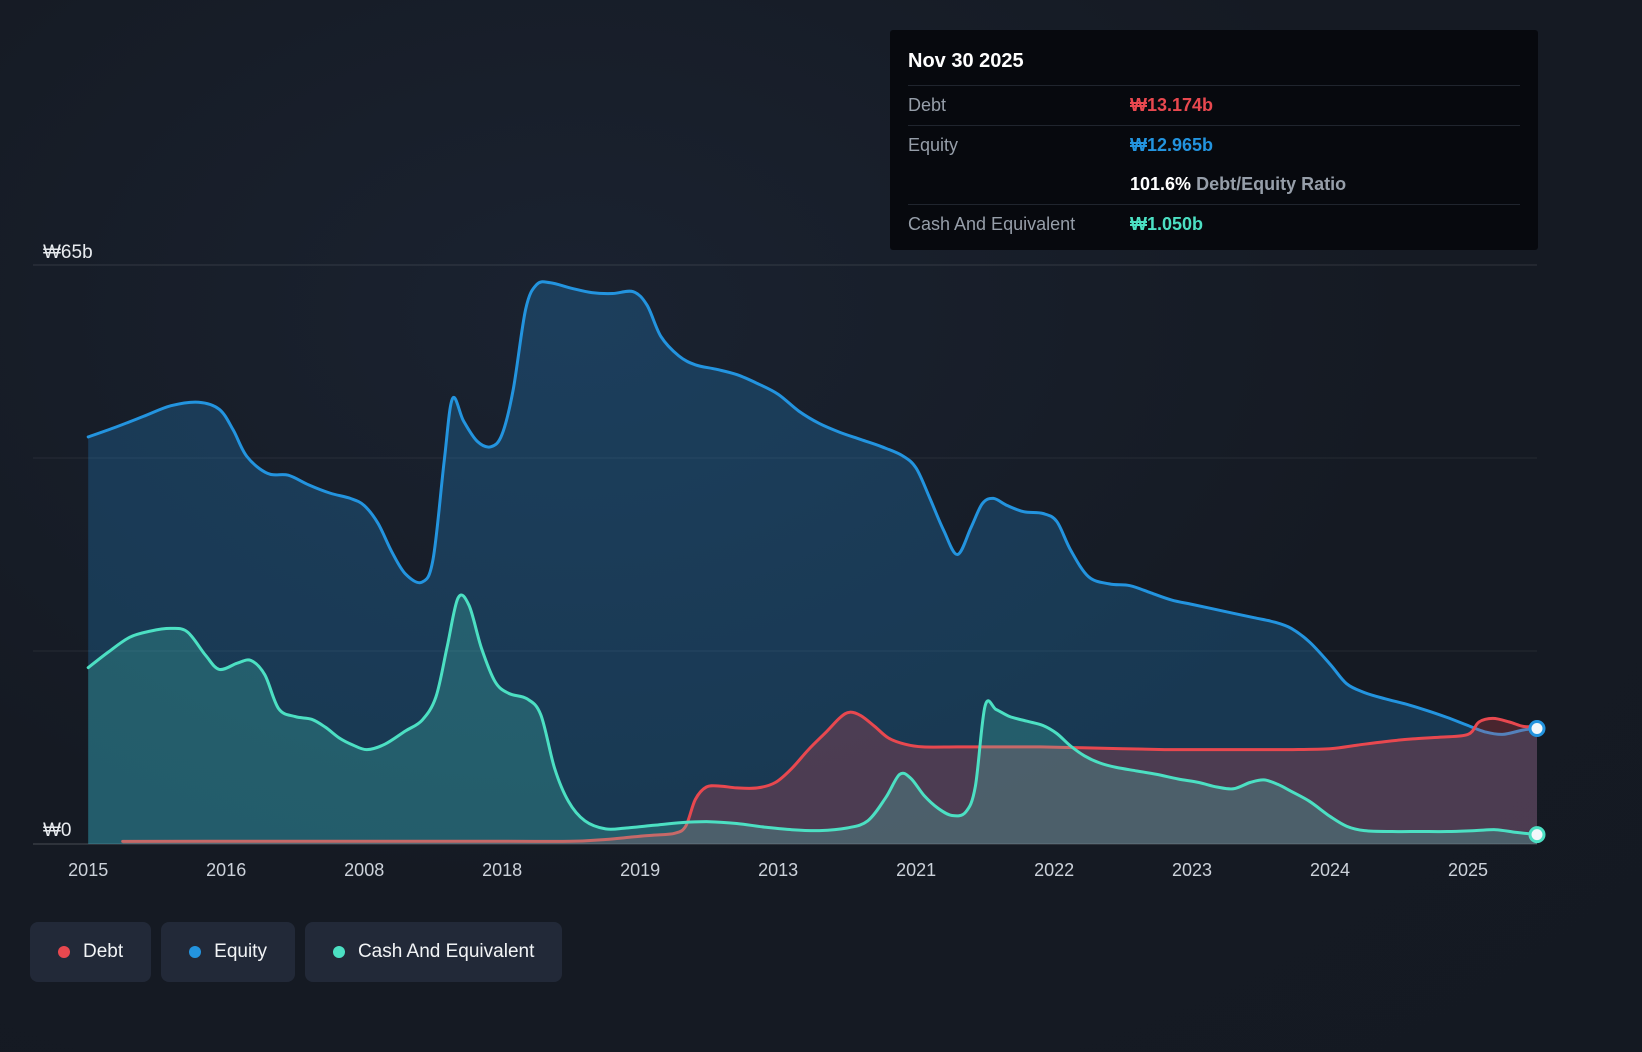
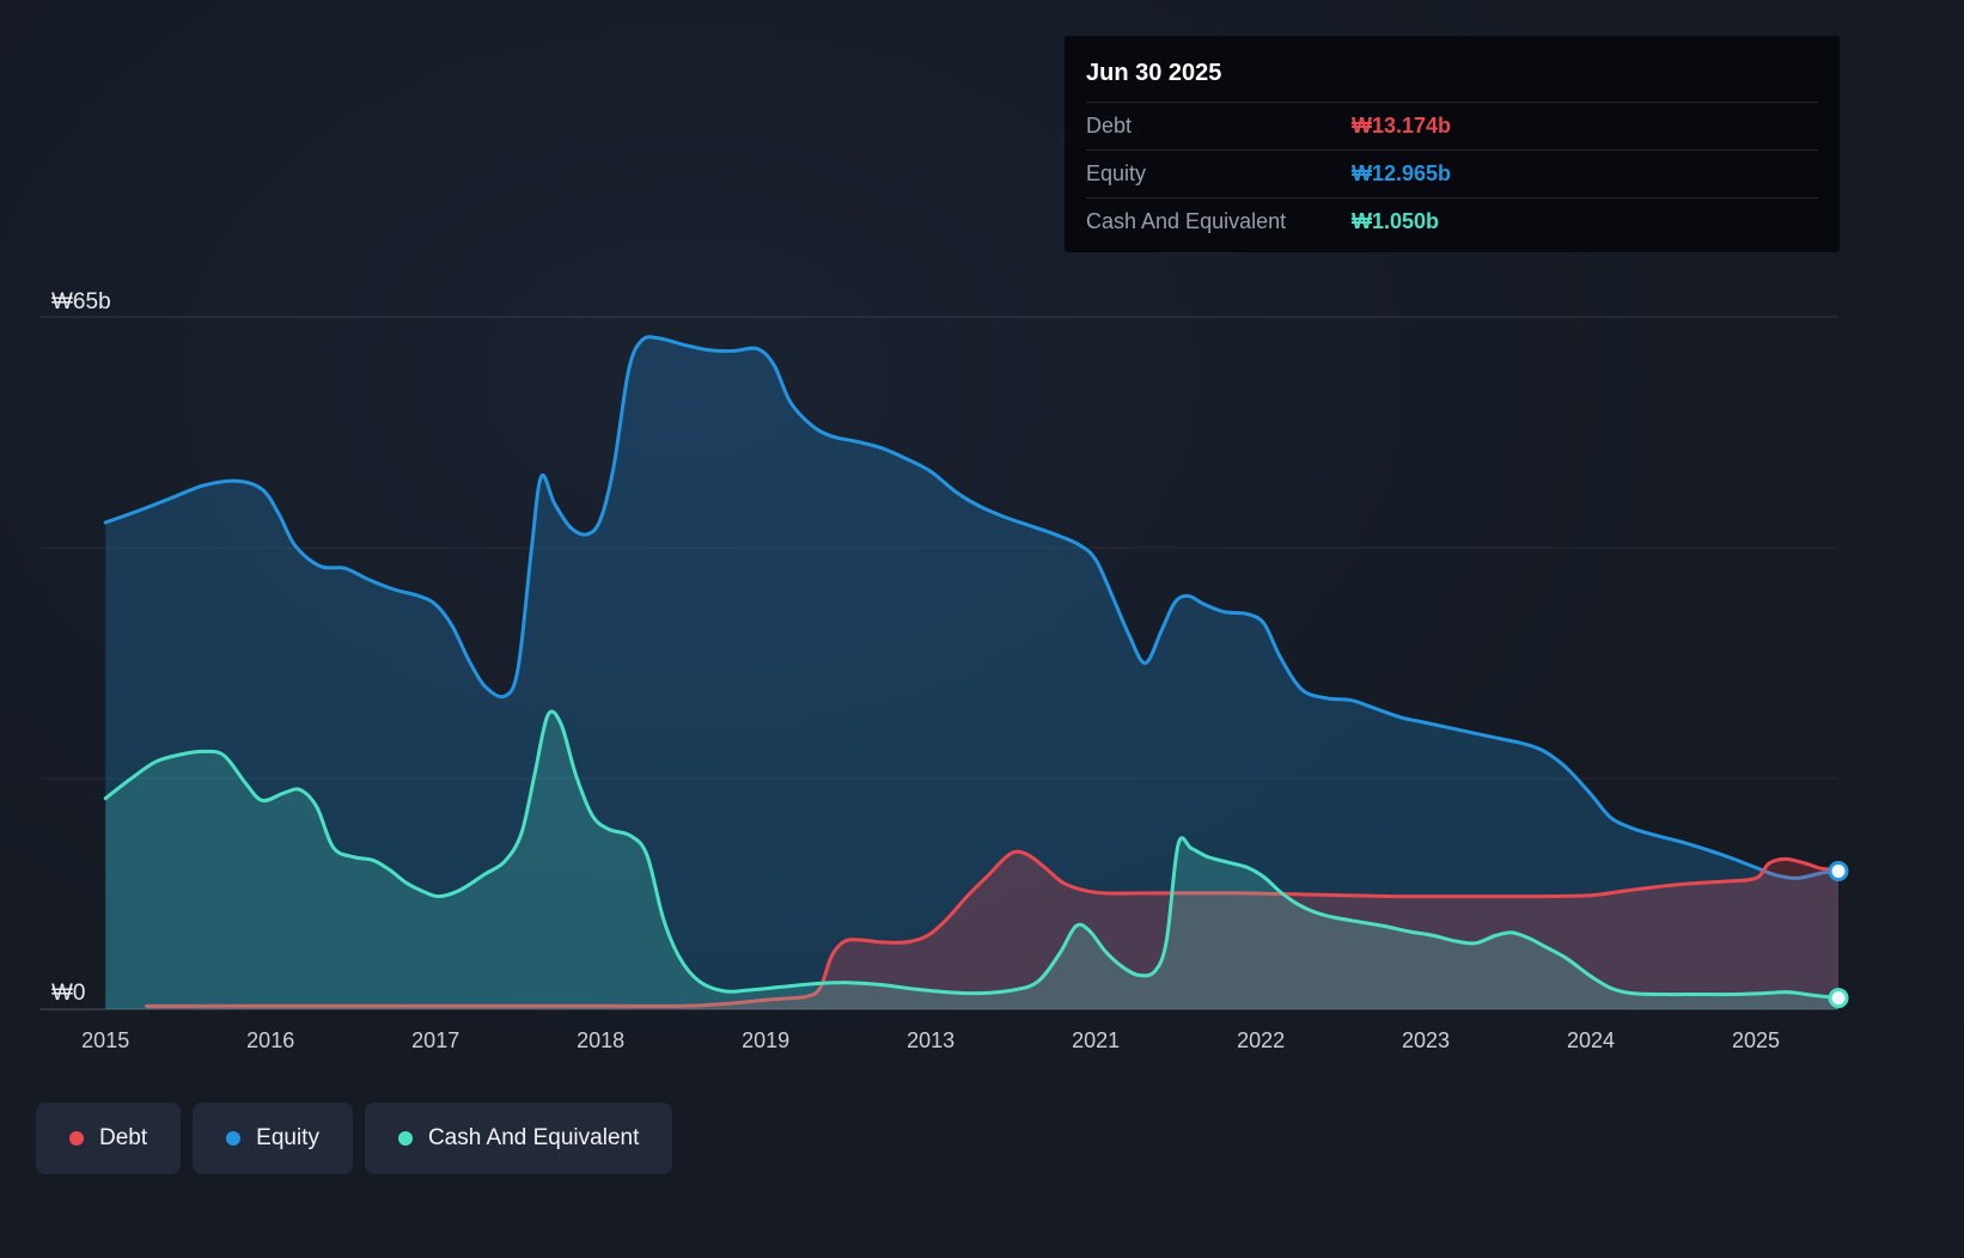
  ₩65b
  ₩0
  2015
  2016
- 2008
+ 2017
  2018
  2019
  2013
  2021
  2022
  2023
  2024
  2025
- Nov 30 2025
+ Jun 30 2025
  Debt
  ₩13.174b
  Equity
  ₩12.965b
- 101.6% Debt/Equity Ratio
  Cash And Equivalent
  ₩1.050b
  Debt
  Equity
  Cash And Equivalent
